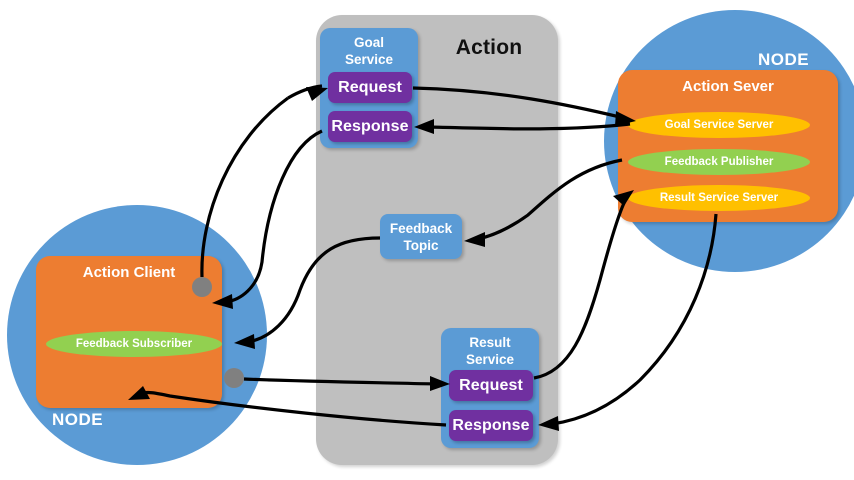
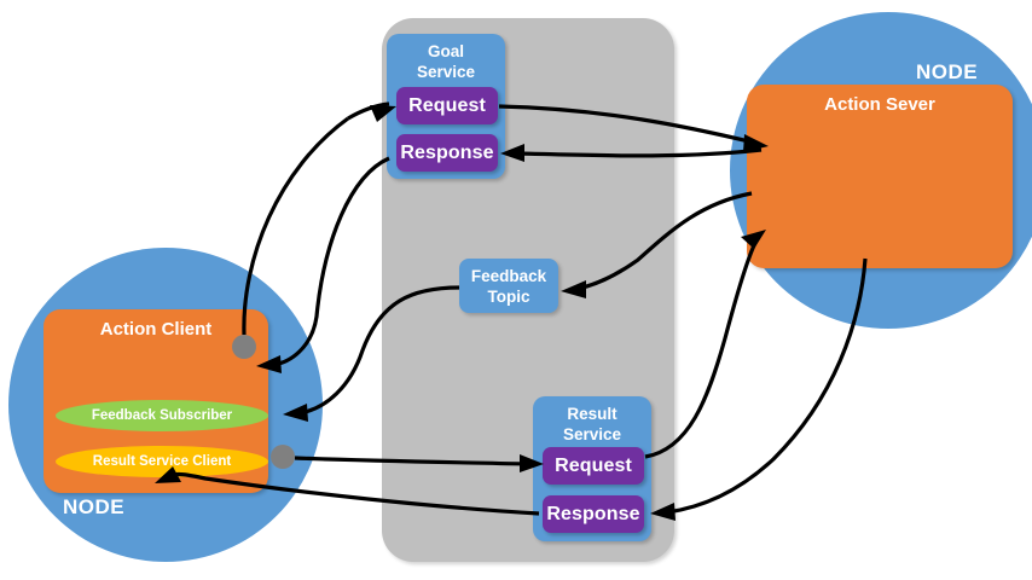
- Action
  NODE
  NODE
  Action Sever
- Goal Service Server
- Feedback Publisher
- Result Service Server
  Action Client
  Feedback Subscriber
+ Result Service Client
  Goal
  Service
  Request
  Response
  Result
  Service
  Request
  Response
  Feedback
  Topic
